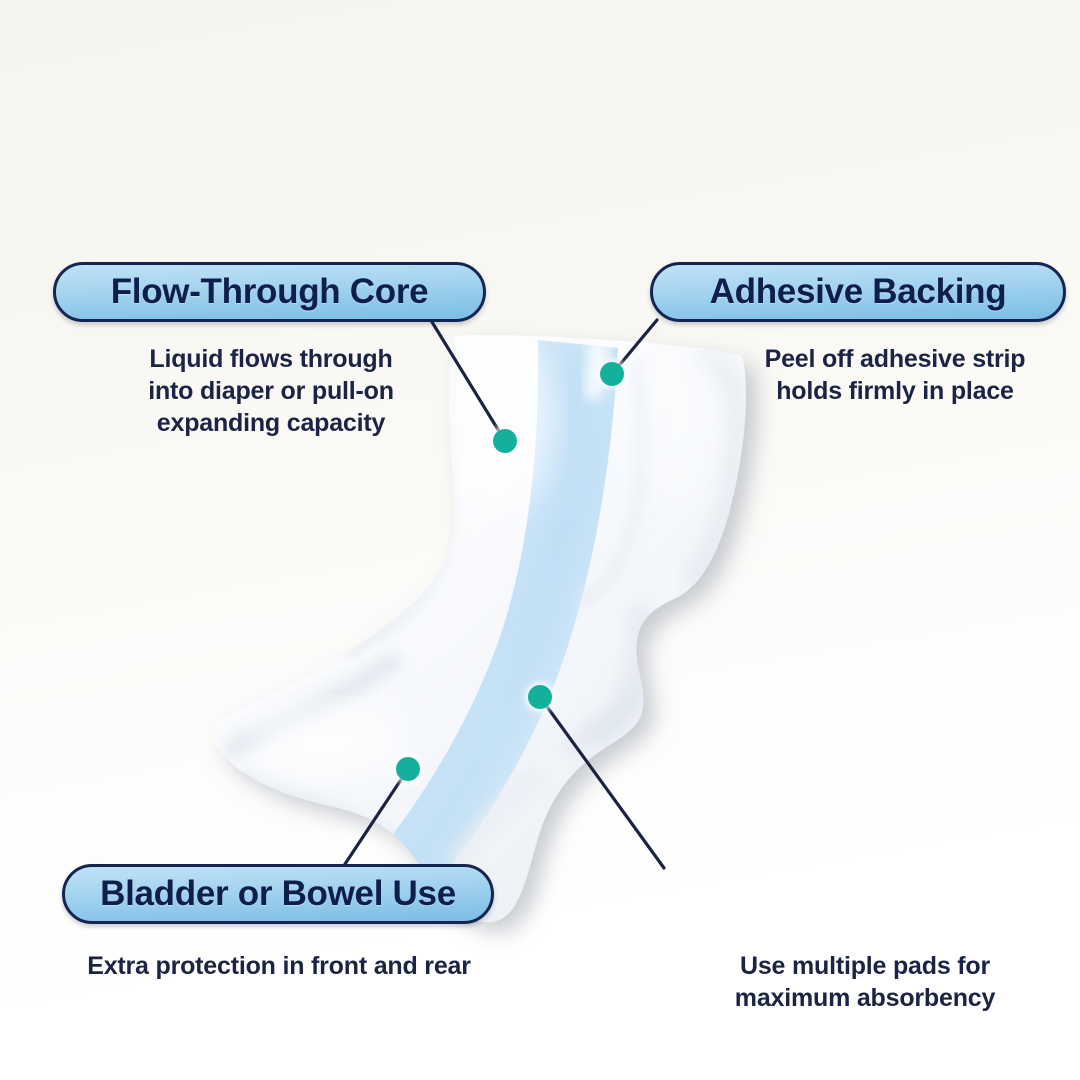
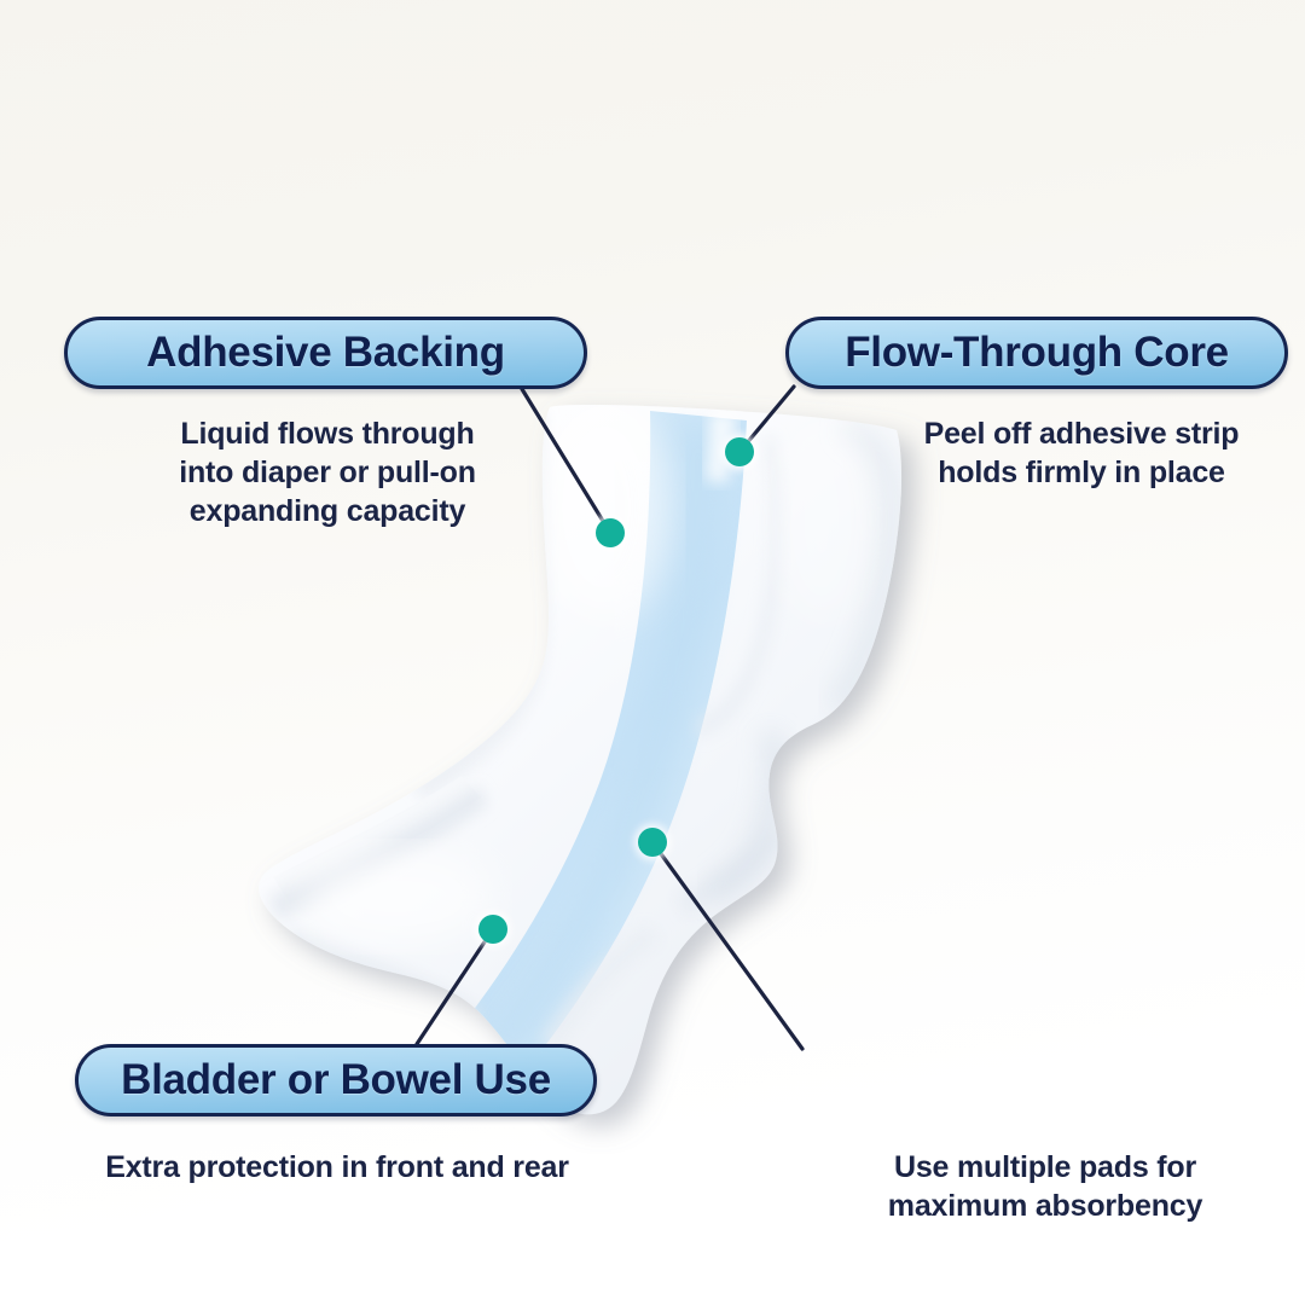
- Flow-Through Core
+ Adhesive Backing
  Liquid flows through
  into diaper or pull-on
  expanding capacity
- Adhesive Backing
+ Flow-Through Core
  Peel off adhesive strip
  holds firmly in place
  Bladder or Bowel Use
  Extra protection in front and rear
  Use multiple pads for
  maximum absorbency
